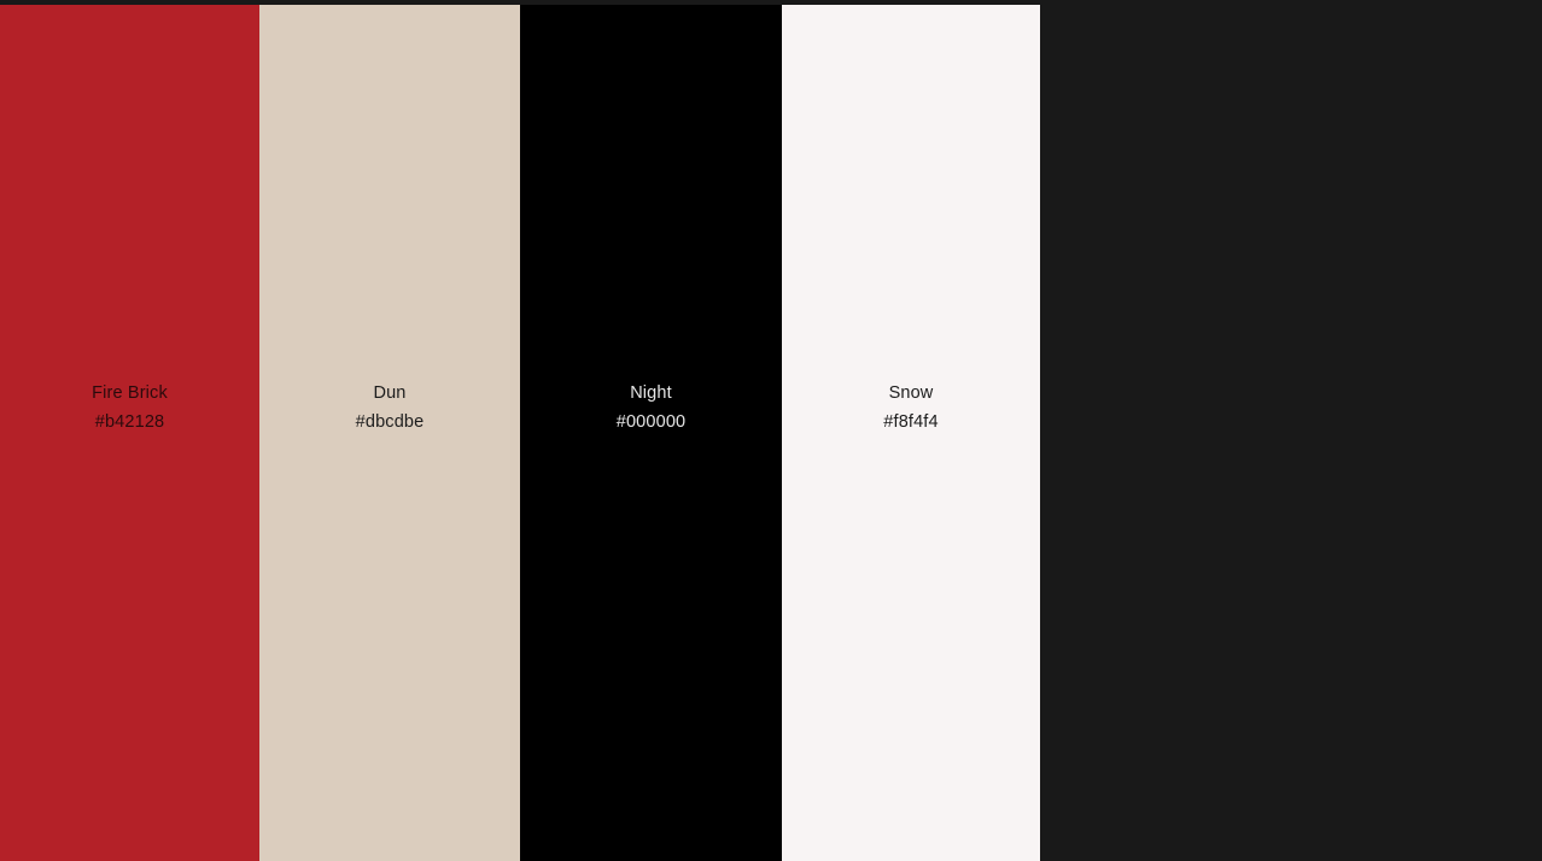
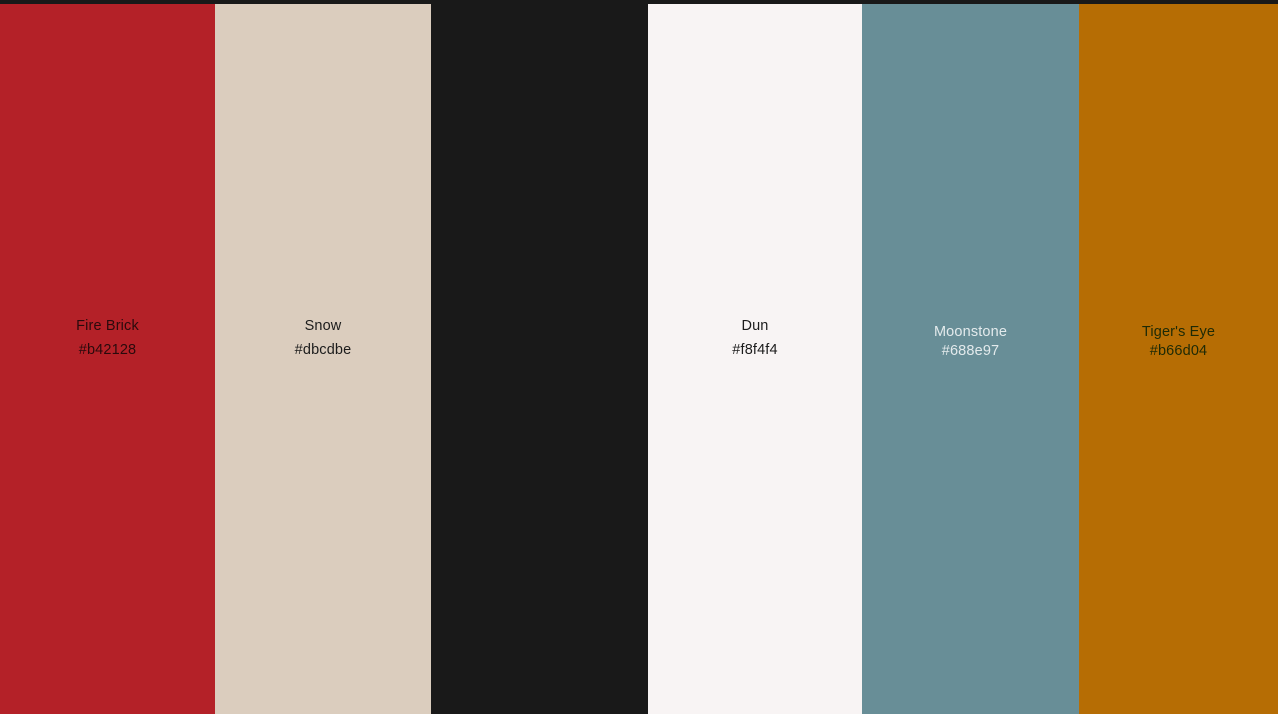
  Fire Brick
  #b42128
- Dun
+ Snow
  #dbcdbe
- Night
- #000000
- Snow
+ Dun
  #f8f4f4
+ Moonstone
+ #688e97
+ Tiger's Eye
+ #b66d04
